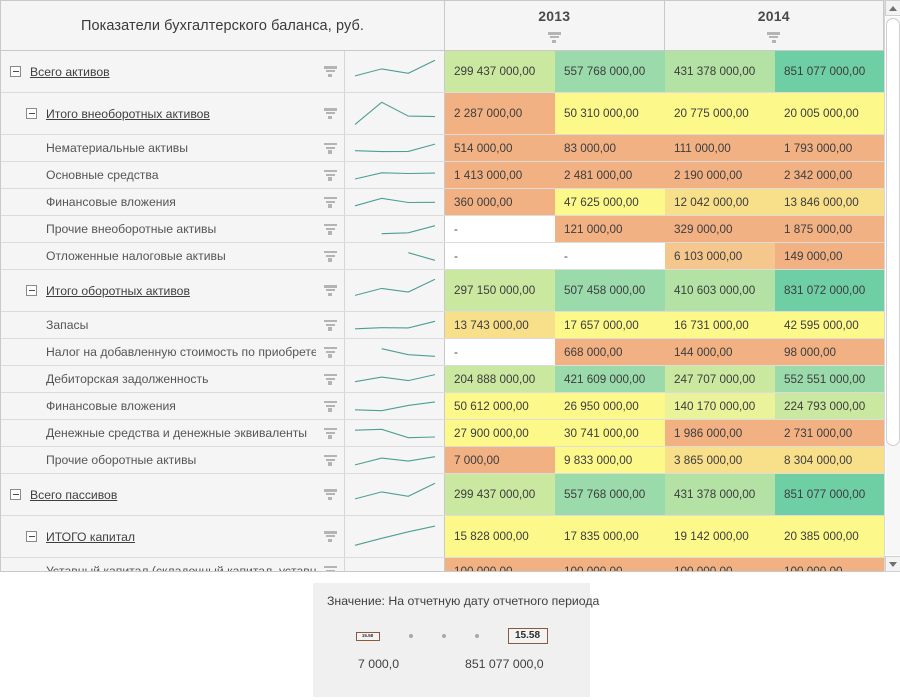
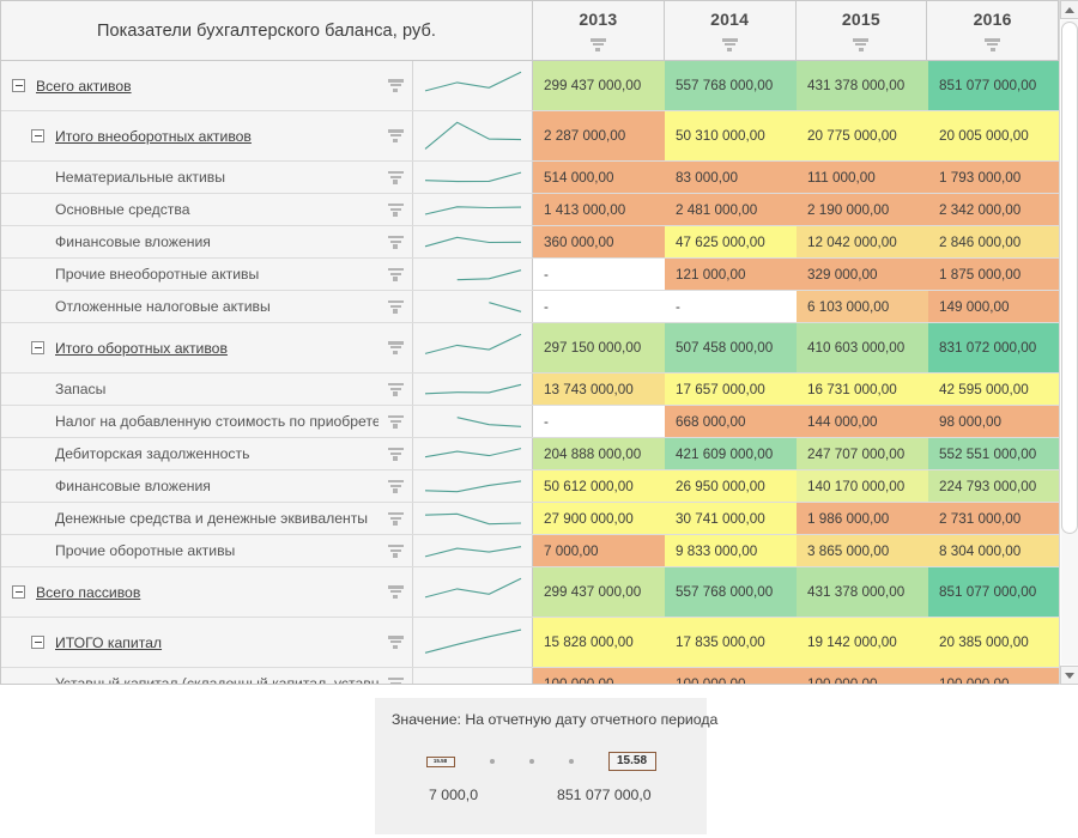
  Показатели бухгалтерского баланса, руб.
  2013
  2014
+ 2015
+ 2016
  Всего активов
  299 437 000,00
  557 768 000,00
  431 378 000,00
  851 077 000,00
  Итого внеоборотных активов
  2 287 000,00
  50 310 000,00
  20 775 000,00
  20 005 000,00
  Нематериальные активы
  514 000,00
  83 000,00
  111 000,00
  1 793 000,00
  Основные средства
  1 413 000,00
  2 481 000,00
  2 190 000,00
  2 342 000,00
  Финансовые вложения
  360 000,00
  47 625 000,00
  12 042 000,00
- 13 846 000,00
+ 2 846 000,00
  Прочие внеоборотные активы
  -
  121 000,00
  329 000,00
  1 875 000,00
  Отложенные налоговые активы
  -
  -
  6 103 000,00
  149 000,00
  Итого оборотных активов
  297 150 000,00
  507 458 000,00
  410 603 000,00
  831 072 000,00
  Запасы
  13 743 000,00
  17 657 000,00
  16 731 000,00
  42 595 000,00
  Налог на добавленную стоимость по приобрете
  -
  668 000,00
  144 000,00
  98 000,00
  Дебиторская задолженность
  204 888 000,00
  421 609 000,00
  247 707 000,00
  552 551 000,00
  Финансовые вложения
  50 612 000,00
  26 950 000,00
  140 170 000,00
  224 793 000,00
  Денежные средства и денежные эквиваленты
  27 900 000,00
  30 741 000,00
  1 986 000,00
  2 731 000,00
  Прочие оборотные активы
  7 000,00
  9 833 000,00
  3 865 000,00
  8 304 000,00
  Всего пассивов
  299 437 000,00
  557 768 000,00
  431 378 000,00
  851 077 000,00
  ИТОГО капитал
  15 828 000,00
  17 835 000,00
  19 142 000,00
  20 385 000,00
  Значение: На отчетную дату отчетного периода
  15.58
  7 000,0
  851 077 000,0
